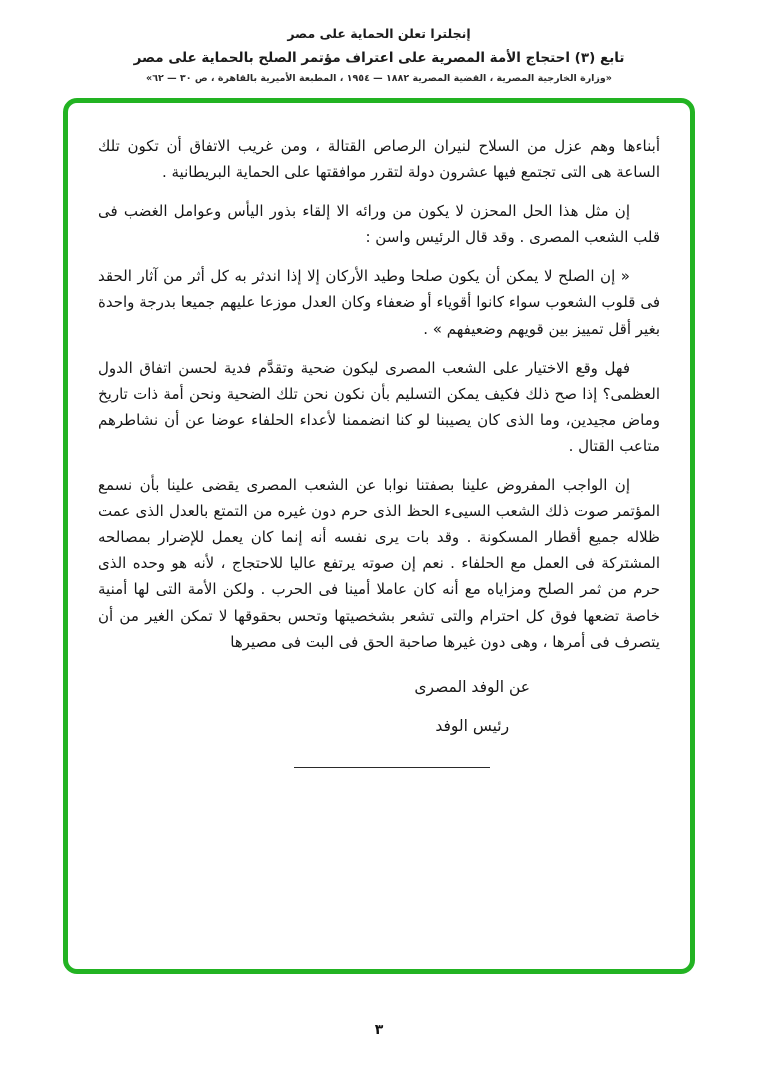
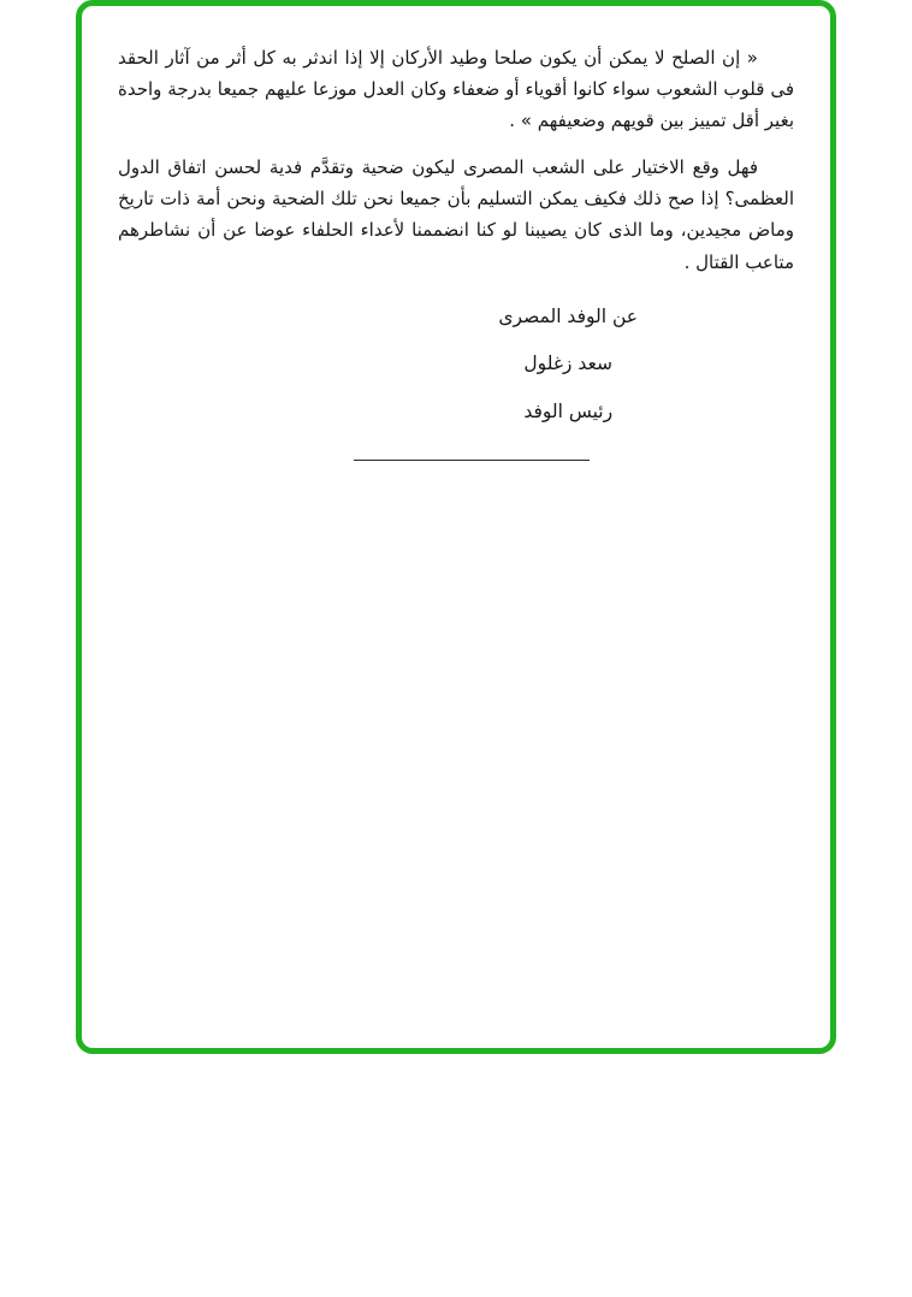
- إنجلترا تعلن الحماية على مصر
- تابع (٣) احتجاج الأمة المصرية على اعتراف مؤتمر الصلح بالحماية على مصر
- «وزارة الخارجية المصرية ، القضية المصرية ١٨٨٢ — ١٩٥٤ ، المطبعة الأميرية بالقاهرة ، ص ٣٠ — ٦٢»
- أبناءها وهم عزل من السلاح لنيران الرصاص القتالة ، ومن غريب الاتفاق أن تكون تلك الساعة هى التى تجتمع فيها عشرون دولة لتقرر موافقتها على الحماية البريطانية .
- إن مثل هذا الحل المحزن لا يكون من ورائه الا إلقاء بذور اليأس وعوامل الغضب فى قلب الشعب المصرى . وقد قال الرئيس واسن :
  « إن الصلح لا يمكن أن يكون صلحا وطيد الأركان إلا إذا اندثر به كل أثر من آثار الحقد فى قلوب الشعوب سواء كانوا أقوياء أو ضعفاء وكان العدل موزعا عليهم جميعا بدرجة واحدة بغير أقل تمييز بين قويهم وضعيفهم » .
- فهل وقع الاختيار على الشعب المصرى ليكون ضحية وتقدَّم فدية لحسن اتفاق الدول العظمى؟ إذا صح ذلك فكيف يمكن التسليم بأن نكون نحن تلك الضحية ونحن أمة ذات تاريخ وماض مجيدين، وما الذى كان يصيبنا لو كنا انضممنا لأعداء الحلفاء عوضا عن أن نشاطرهم متاعب القتال .
+ فهل وقع الاختيار على الشعب المصرى ليكون ضحية وتقدَّم فدية لحسن اتفاق الدول العظمى؟ إذا صح ذلك فكيف يمكن التسليم بأن جميعا نحن تلك الضحية ونحن أمة ذات تاريخ وماض مجيدين، وما الذى كان يصيبنا لو كنا انضممنا لأعداء الحلفاء عوضا عن أن نشاطرهم متاعب القتال .
- إن الواجب المفروض علينا بصفتنا نوابا عن الشعب المصرى يقضى علينا بأن نسمع المؤتمر صوت ذلك الشعب السيىء الحظ الذى حرم دون غيره من التمتع بالعدل الذى عمت ظلاله جميع أقطار المسكونة . وقد بات يرى نفسه أنه إنما كان يعمل للإضرار بمصالحه المشتركة فى العمل مع الحلفاء . نعم إن صوته يرتفع عاليا للاحتجاج ، لأنه هو وحده الذى حرم من ثمر الصلح ومزاياه مع أنه كان عاملا أمينا فى الحرب . ولكن الأمة التى لها أمنية خاصة تضعها فوق كل احترام والتى تشعر بشخصيتها وتحس بحقوقها لا تمكن الغير من أن يتصرف فى أمرها ، وهى دون غيرها صاحبة الحق فى البت فى مصيرها
  عن الوفد المصرى
+ سعد زغلول
  رئيس الوفد
- ٣
